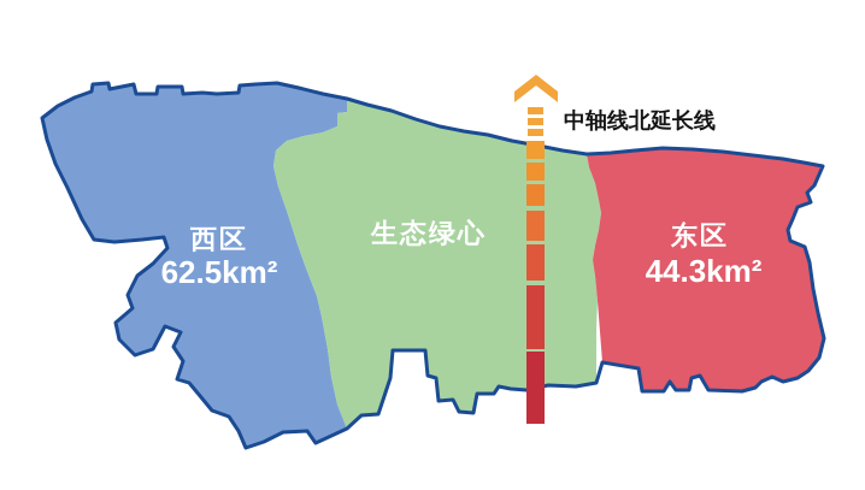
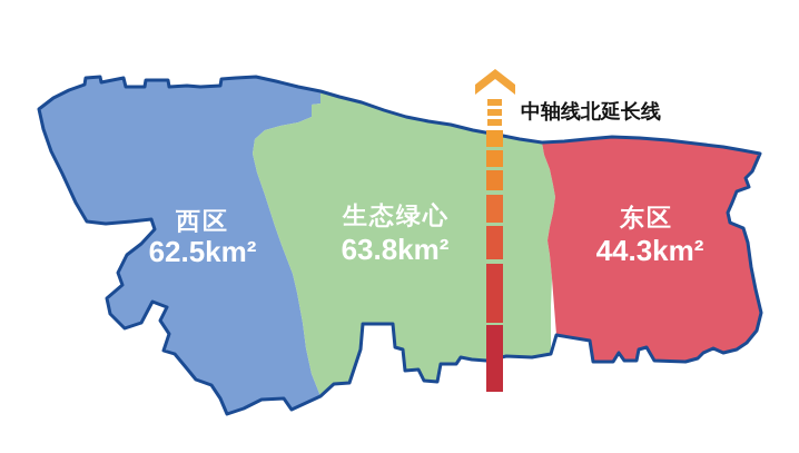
  中轴线北延长线
  西区
  62.5km²
  生态绿心
+ 63.8km²
  东区
  44.3km²
